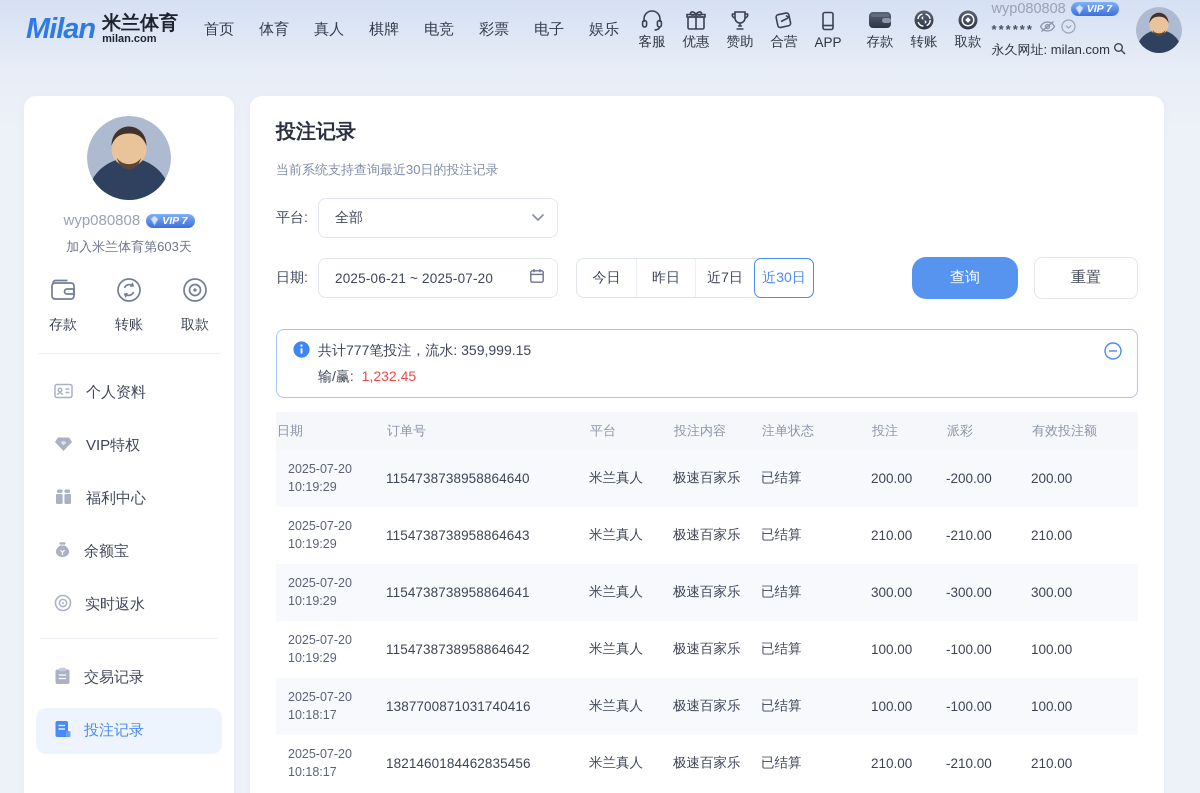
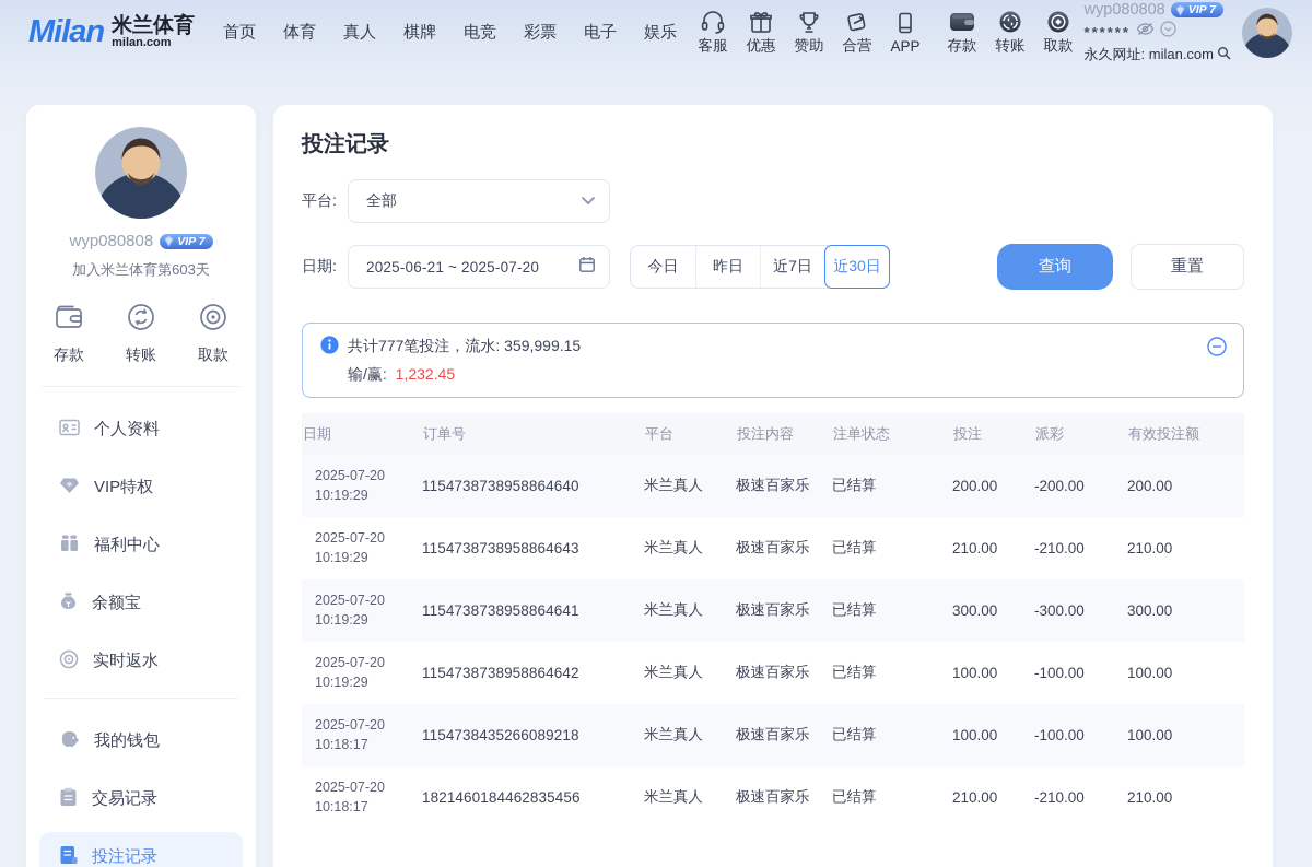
  Milan
  米兰体育
  milan.com
  首页
  体育
  真人
  棋牌
  电竞
  彩票
  电子
  娱乐
  客服
  优惠
  赞助
  合营
  APP
  存款
  转账
  取款
  wyp080808
  VIP 7
  ******
  永久网址: milan.com
  wyp080808
  VIP 7
  加入米兰体育第603天
  存款
  转账
  取款
  个人资料
  VIP特权
  福利中心
  余额宝
  实时返水
+ 我的钱包
  交易记录
  投注记录
  投注记录
- 当前系统支持查询最近30日的投注记录
  平台:
  全部
  日期:
  2025-06-21 ~ 2025-07-20
  今日
  昨日
  近7日
  近30日
  查询
  重置
  共计777笔投注，流水: 359,999.15
  输/赢: 1,232.45
  日期
  订单号
  平台
  投注内容
  注单状态
  投注
  派彩
  有效投注额
  2025-07-20
  10:19:29
  1154738738958864640
  米兰真人
  极速百家乐
  已结算
  200.00
  -200.00
  200.00
  2025-07-20
  10:19:29
  1154738738958864643
  米兰真人
  极速百家乐
  已结算
  210.00
  -210.00
  210.00
  2025-07-20
  10:19:29
  1154738738958864641
  米兰真人
  极速百家乐
  已结算
  300.00
  -300.00
  300.00
  2025-07-20
  10:19:29
  1154738738958864642
  米兰真人
  极速百家乐
  已结算
  100.00
  -100.00
  100.00
  2025-07-20
  10:18:17
- 1387700871031740416
+ 1154738435266089218
  米兰真人
  极速百家乐
  已结算
  100.00
  -100.00
  100.00
  2025-07-20
  10:18:17
  1821460184462835456
  米兰真人
  极速百家乐
  已结算
  210.00
  -210.00
  210.00
